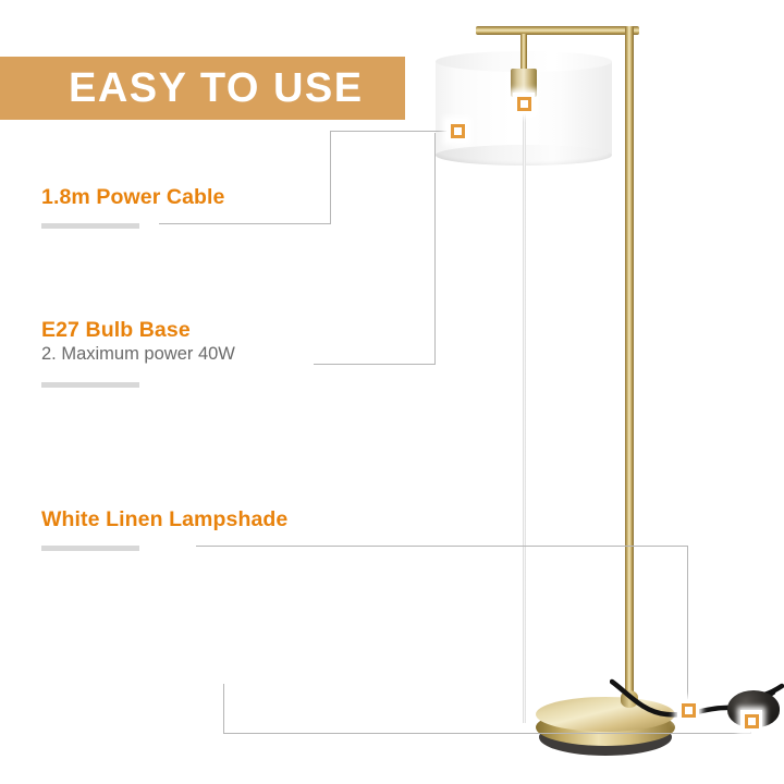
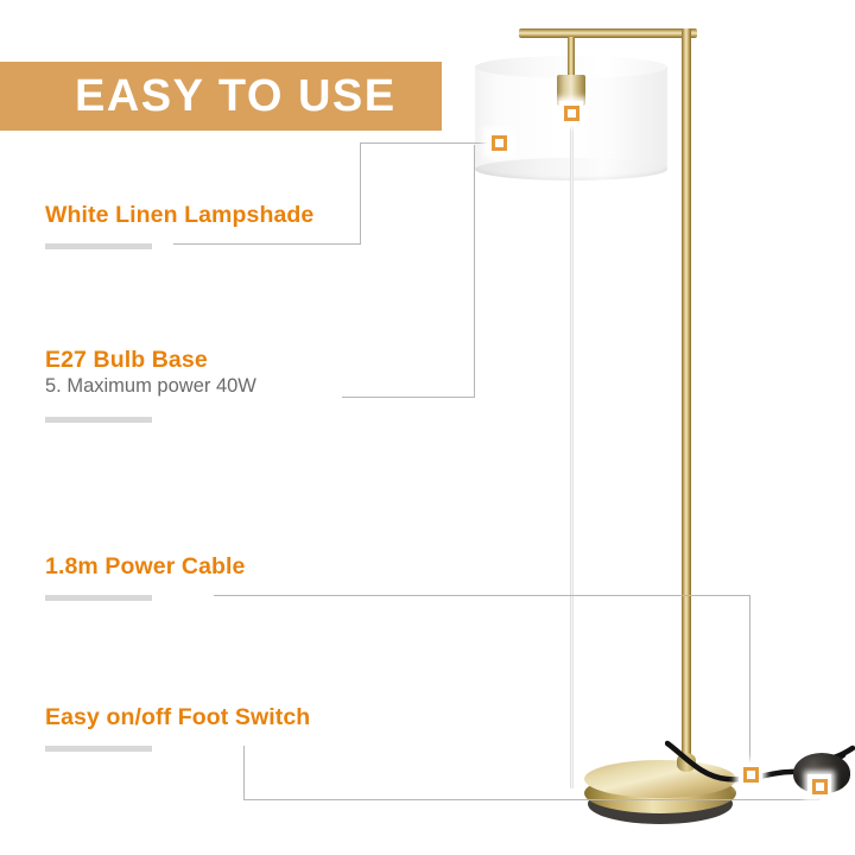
  EASY TO USE
- 1.8m Power Cable
+ White Linen Lampshade
  E27 Bulb Base
- 2. Maximum power 40W
+ 5. Maximum power 40W
- White Linen Lampshade
+ 1.8m Power Cable
+ Easy on/off Foot Switch
